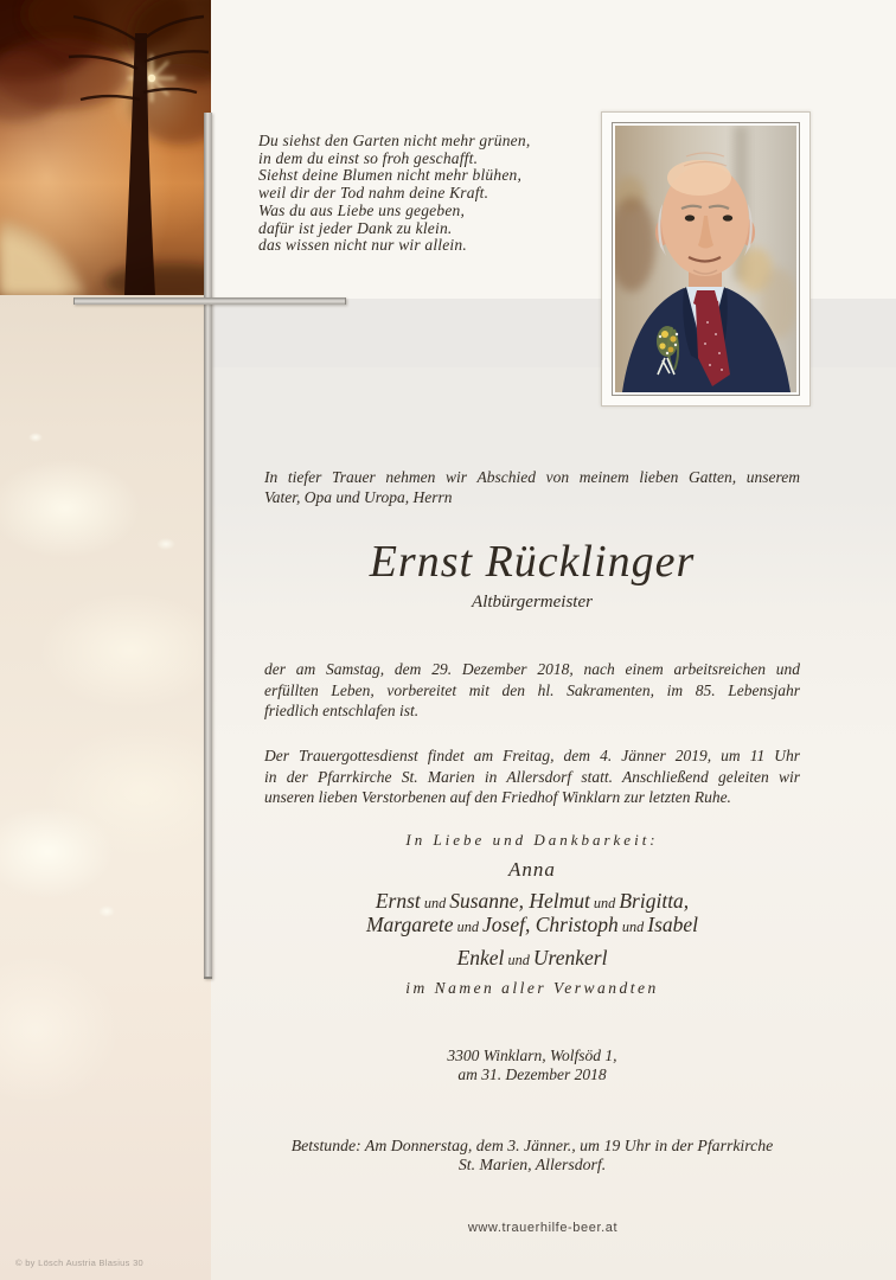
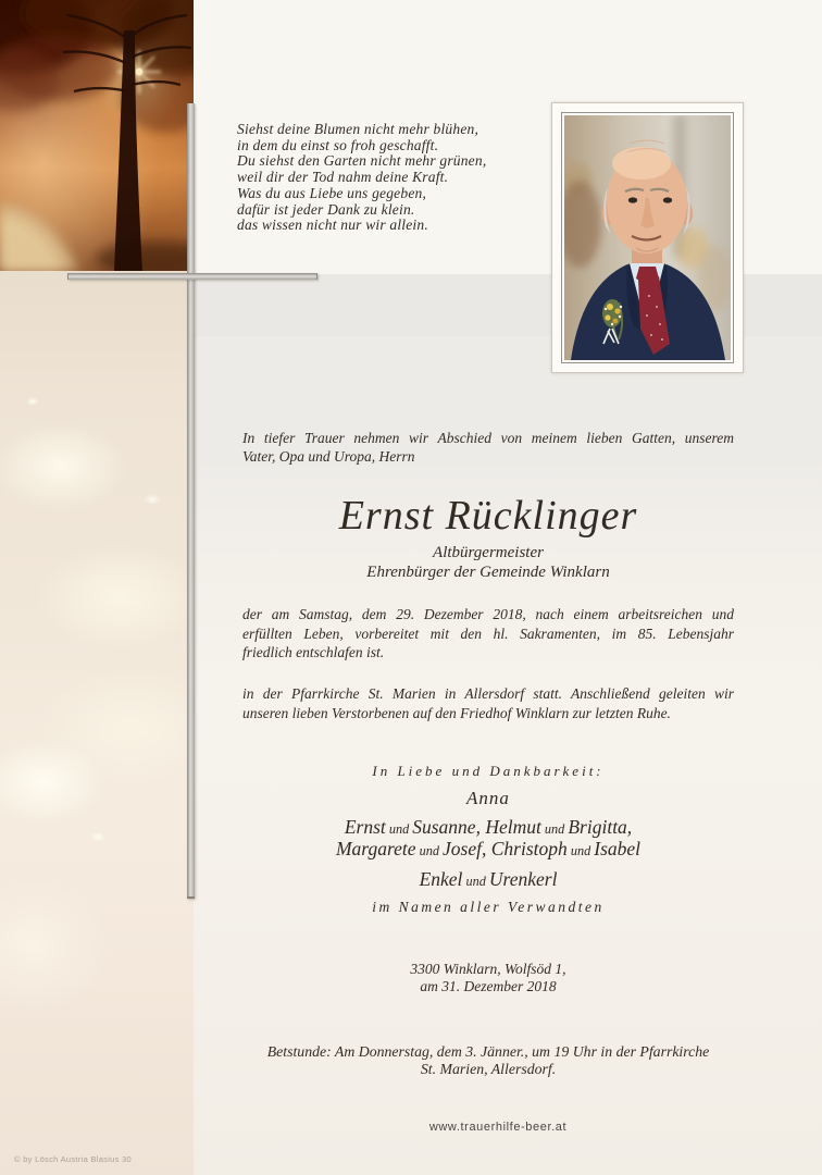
- Du siehst den Garten nicht mehr grünen,
+ Siehst deine Blumen nicht mehr blühen,
  in dem du einst so froh geschafft.
- Siehst deine Blumen nicht mehr blühen,
+ Du siehst den Garten nicht mehr grünen,
  weil dir der Tod nahm deine Kraft.
  Was du aus Liebe uns gegeben,
  dafür ist jeder Dank zu klein.
  das wissen nicht nur wir allein.
  In tiefer Trauer nehmen wir Abschied von meinem lieben Gatten, unserem
  Vater, Opa und Uropa, Herrn
  Ernst Rücklinger
  Altbürgermeister
+ Ehrenbürger der Gemeinde Winklarn
  der am Samstag, dem 29. Dezember 2018, nach einem arbeitsreichen und
  erfüllten Leben, vorbereitet mit den hl. Sakramenten, im 85. Lebensjahr
  friedlich entschlafen ist.
- Der Trauergottesdienst findet am Freitag, dem 4. Jänner 2019, um 11 Uhr
  in der Pfarrkirche St. Marien in Allersdorf statt. Anschließend geleiten wir
  unseren lieben Verstorbenen auf den Friedhof Winklarn zur letzten Ruhe.
  In Liebe und Dankbarkeit:
  Anna
  Ernst und Susanne, Helmut und Brigitta,
  Margarete und Josef, Christoph und Isabel
  Enkel und Urenkerl
  im Namen aller Verwandten
  3300 Winklarn, Wolfsöd 1,
  am 31. Dezember 2018
  Betstunde: Am Donnerstag, dem 3. Jänner., um 19 Uhr in der Pfarrkirche
  St. Marien, Allersdorf.
  www.trauerhilfe-beer.at
  © by Lösch Austria Blasius 30
